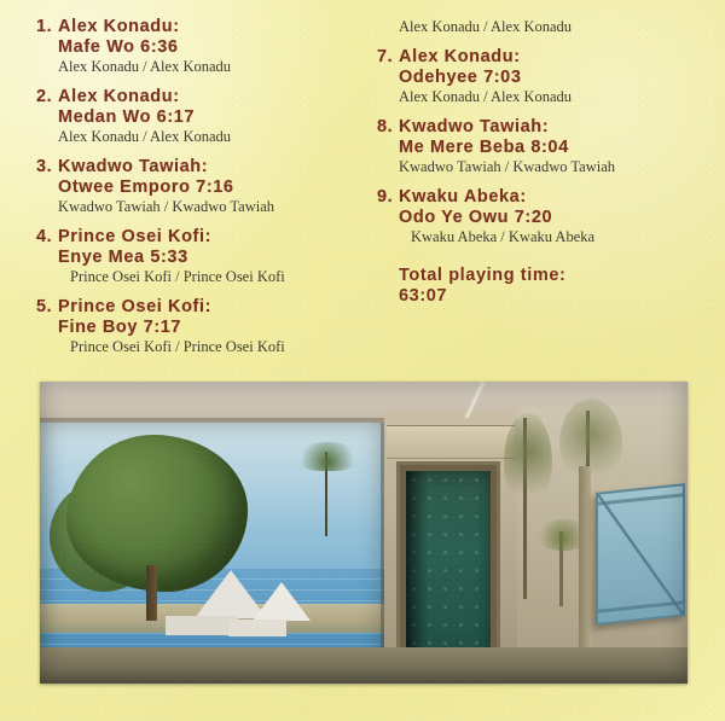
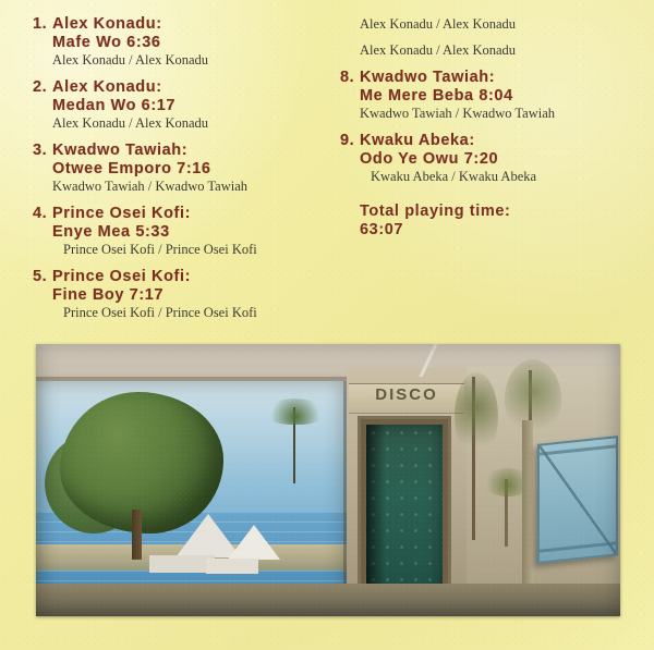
  1. Alex Konadu:
  Mafe Wo 6:36
  Alex Konadu / Alex Konadu
  2. Alex Konadu:
  Medan Wo 6:17
  Alex Konadu / Alex Konadu
  3. Kwadwo Tawiah:
  Otwee Emporo 7:16
  Kwadwo Tawiah / Kwadwo Tawiah
  4. Prince Osei Kofi:
  Enye Mea 5:33
  Prince Osei Kofi / Prince Osei Kofi
  5. Prince Osei Kofi:
  Fine Boy 7:17
  Prince Osei Kofi / Prince Osei Kofi
  Alex Konadu / Alex Konadu
- 7. Alex Konadu:
- Odehyee 7:03
  Alex Konadu / Alex Konadu
  8. Kwadwo Tawiah:
  Me Mere Beba 8:04
  Kwadwo Tawiah / Kwadwo Tawiah
  9. Kwaku Abeka:
  Odo Ye Owu 7:20
  Kwaku Abeka / Kwaku Abeka
  Total playing time:
  63:07
+ DISCO
